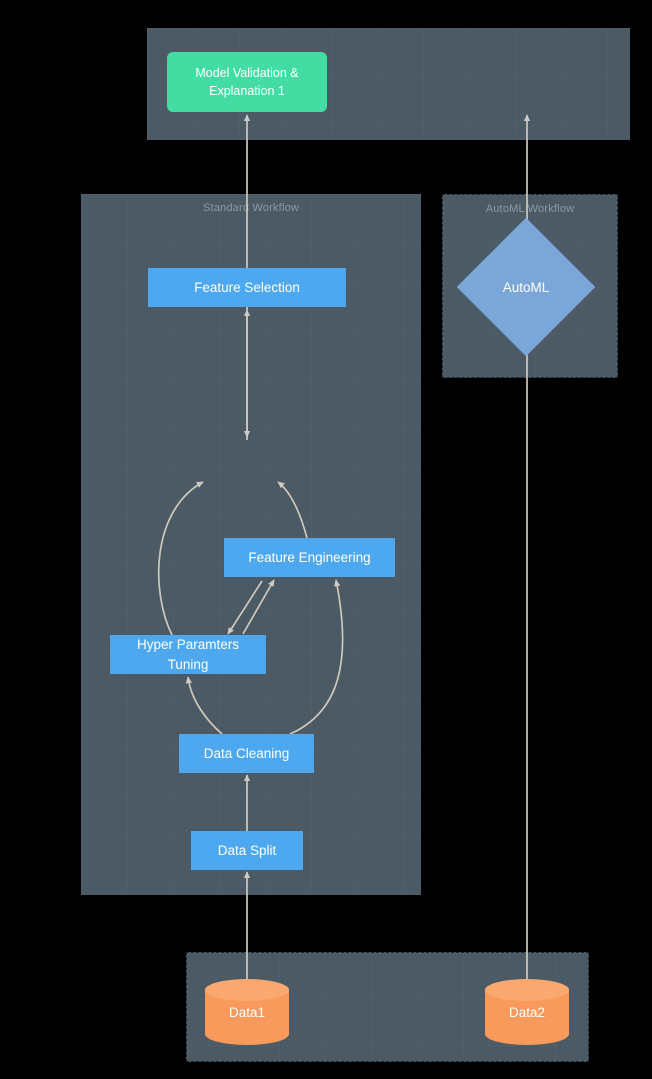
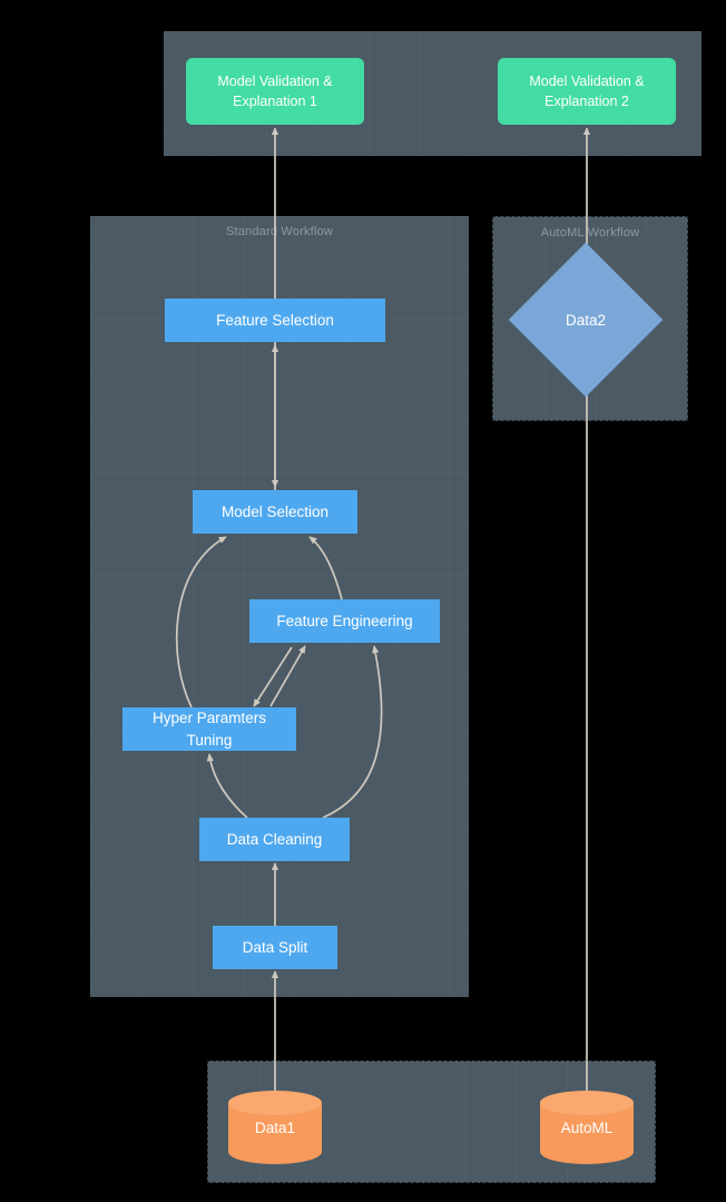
  Standard Workflow
  AutoML Workflow
  Model Validation & Explanation 1
+ Model Validation & Explanation 2
  Feature Selection
+ Model Selection
  Feature Engineering
  Hyper Paramters Tuning
  Data Cleaning
  Data Split
- AutoML
+ Data2
  Data1
- Data2
+ AutoML
